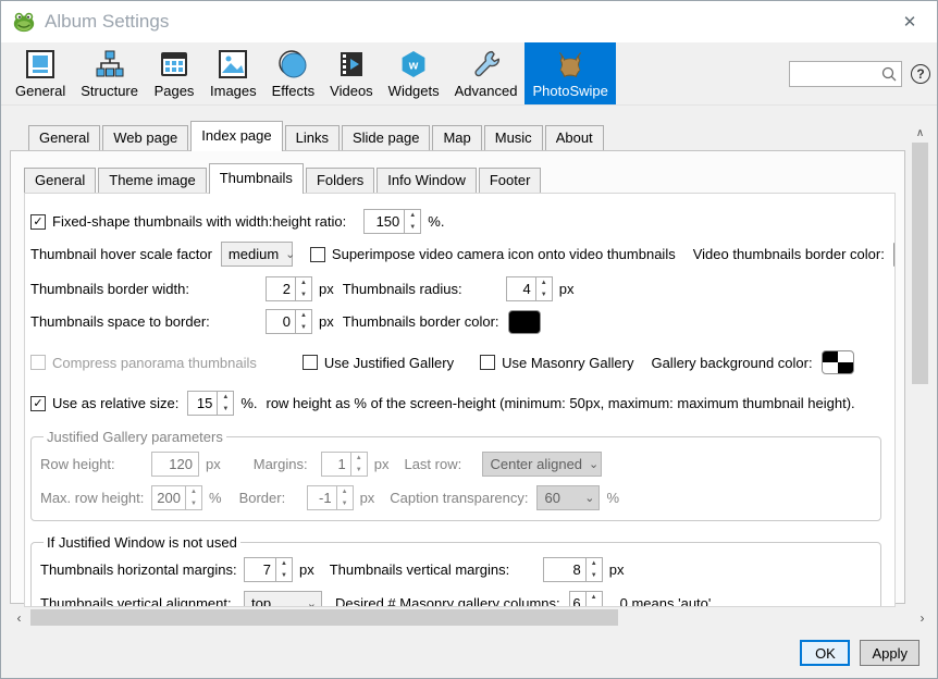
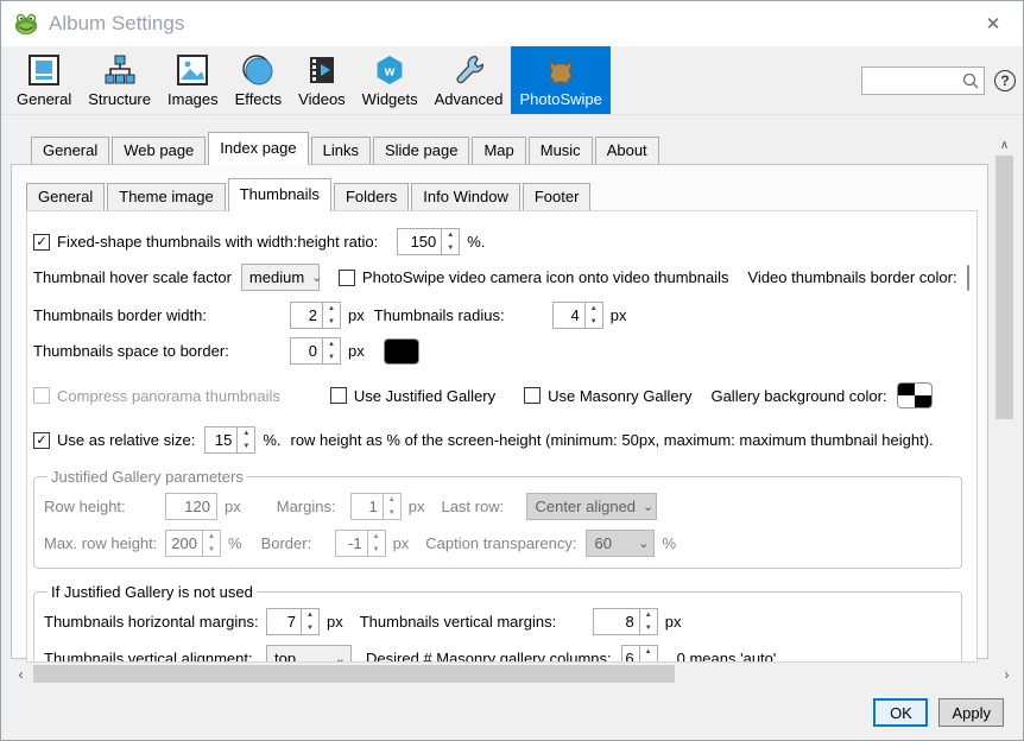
  Album Settings
  ✕
  General
  Structure
- Pages
  Images
  Effects
  Videos
  w
  Widgets
  Advanced
  PhotoSwipe
  ?
  General
  Web page
  Index page
  Links
  Slide page
  Map
  Music
  About
  General
  Theme image
  Thumbnails
  Folders
  Info Window
  Footer
  ✓
  Fixed-shape thumbnails with width:height ratio:
  150
  %.
  Thumbnail hover scale factor
  medium
  ⌄
- Superimpose video camera icon onto video thumbnails
+ PhotoSwipe video camera icon onto video thumbnails
  Video thumbnails border color:
  Thumbnails border width:
  2
  px
  Thumbnails radius:
  4
  px
  Thumbnails space to border:
  0
  px
- Thumbnails border color:
  Compress panorama thumbnails
  Use Justified Gallery
  Use Masonry Gallery
  Gallery background color:
  ✓
  Use as relative size:
  15
  %.
  row height as % of the screen-height (minimum: 50px, maximum: maximum thumbnail height).
  Justified Gallery parameters
  Row height:
  120
  px
  Margins:
  1
  px
  Last row:
  Center aligned
  ⌄
  Max. row height:
  200
  %
  Border:
  -1
  px
  Caption transparency:
  60
  ⌄
  %
- If Justified Window is not used
+ If Justified Gallery is not used
  Thumbnails horizontal margins:
  7
  px
  Thumbnails vertical margins:
  8
  px
  Thumbnails vertical alignment:
  top
  ⌄
  Desired # Masonry gallery columns:
  6
  0 means 'auto'
  ∧
  ‹
  ›
  OK
  Apply
